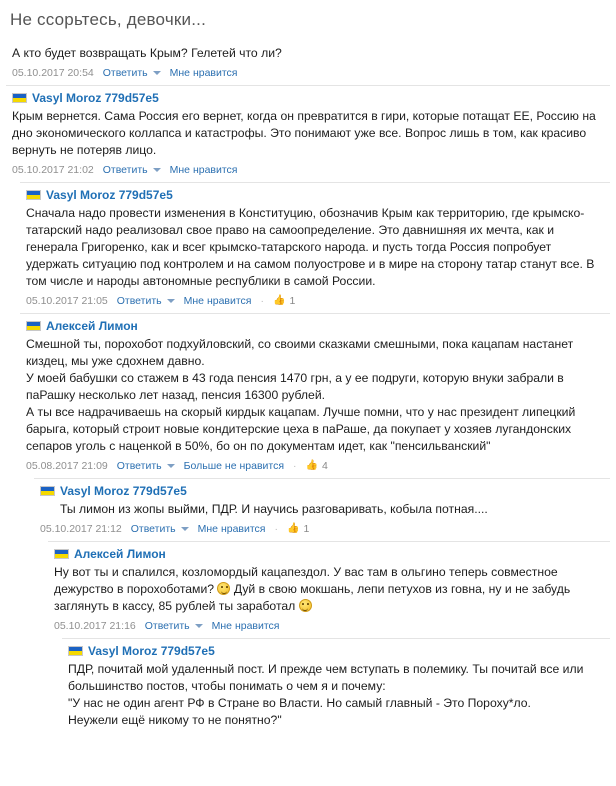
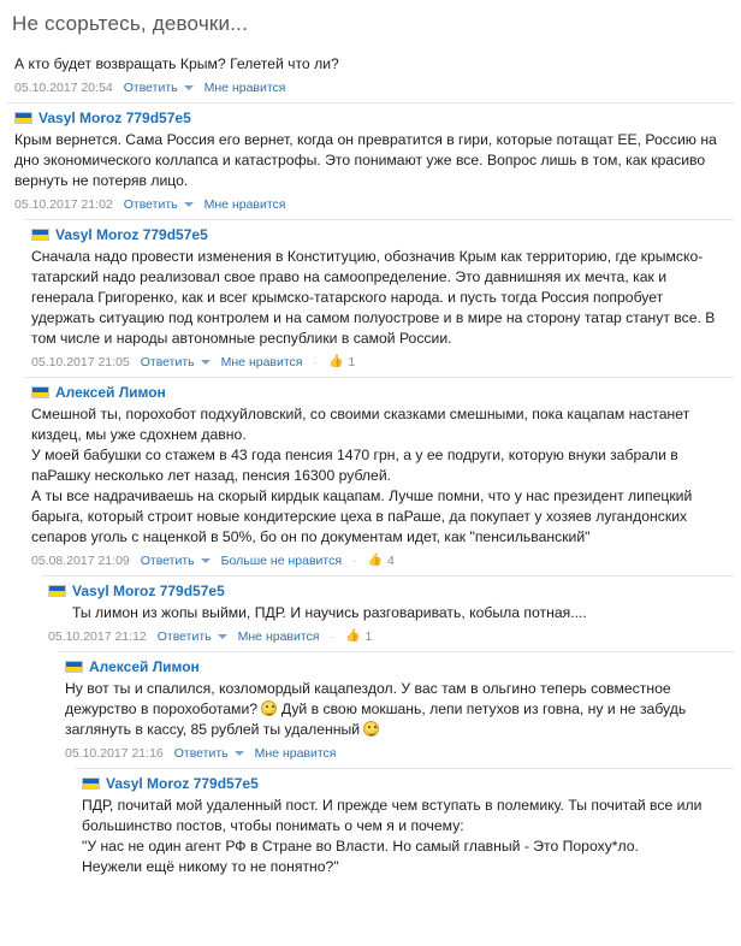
  Не ссорьтесь, девочки...
  А кто будет возвращать Крым? Гелетей что ли?
  05.10.2017 20:54
  Ответить
  Мне нравится
  Vasyl Moroz 779d57e5
  Крым вернется. Сама Россия его вернет, когда он превратится в гири, которые потащат ЕЕ, Россию на дно экономического коллапса и катастрофы. Это понимают уже все. Вопрос лишь в том, как красиво вернуть не потеряв лицо.
  05.10.2017 21:02
  Ответить
  Мне нравится
  Vasyl Moroz 779d57e5
  Сначала надо провести изменения в Конституцию, обозначив Крым как территорию, где крымско-татарский надо реализовал свое право на самоопределение. Это давнишняя их мечта, как и генерала Григоренко, как и всег крымско-татарского народа. и пусть тогда Россия попробует удержать ситуацию под контролем и на самом полуострове и в мире на сторону татар станут все. В том числе и народы автономные республики в самой России.
  05.10.2017 21:05
  Ответить
  Мне нравится
  ·
  👍
  1
  Алексей Лимон
  Смешной ты, порохобот подхуйловский, со своими сказками смешными, пока кацапам настанет киздец, мы уже сдохнем давно.
  У моей бабушки со стажем в 43 года пенсия 1470 грн, а у ее подруги, которую внуки забрали в паРашку несколько лет назад, пенсия 16300 рублей.
  А ты все надрачиваешь на скорый кирдык кацапам. Лучше помни, что у нас президент липецкий барыга, который строит новые кондитерские цеха в паРаше, да покупает у хозяев лугандонских сепаров уголь с наценкой в 50%, бо он по документам идет, как "пенсильванский"
  05.08.2017 21:09
  Ответить
  Больше не нравится
  ·
  👍
  4
  Vasyl Moroz 779d57e5
  Ты лимон из жопы выйми, ПДР. И научись разговаривать, кобыла потная....
  05.10.2017 21:12
  Ответить
  Мне нравится
  ·
  👍
  1
  Алексей Лимон
- Ну вот ты и спалился, козломордый кацапездол. У вас там в ольгино теперь совместное дежурство в порохоботами? Дуй в свою мокшань, лепи петухов из говна, ну и не забудь заглянуть в кассу, 85 рублей ты заработал
+ Ну вот ты и спалился, козломордый кацапездол. У вас там в ольгино теперь совместное дежурство в порохоботами? Дуй в свою мокшань, лепи петухов из говна, ну и не забудь заглянуть в кассу, 85 рублей ты удаленный
  05.10.2017 21:16
  Ответить
  Мне нравится
  Vasyl Moroz 779d57e5
  ПДР, почитай мой удаленный пост. И прежде чем вступать в полемику. Ты почитай все или большинство постов, чтобы понимать о чем я и почему:
  "У нас не один агент РФ в Стране во Власти. Но самый главный - Это Пороху*ло.
  Неужели ещё никому то не понятно?"
